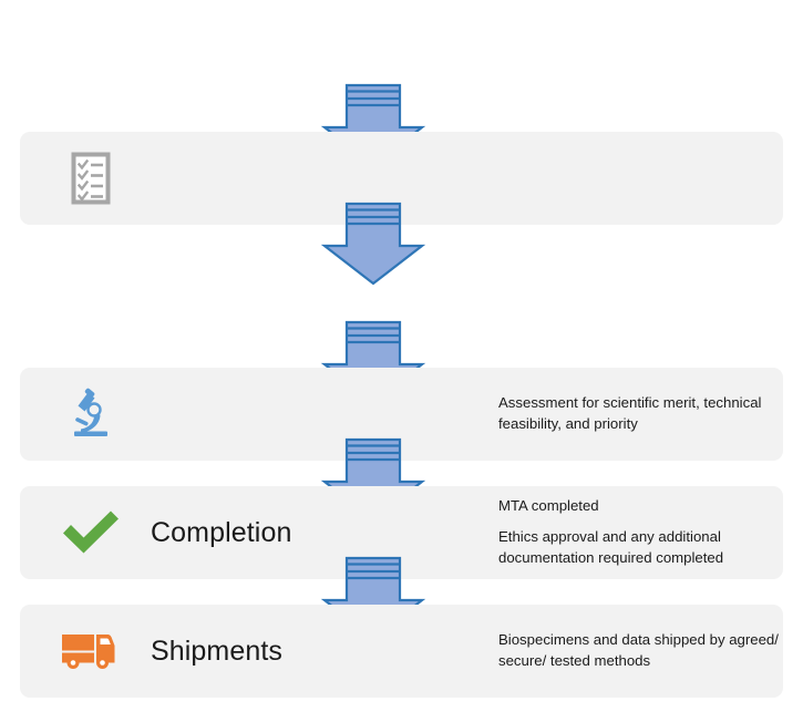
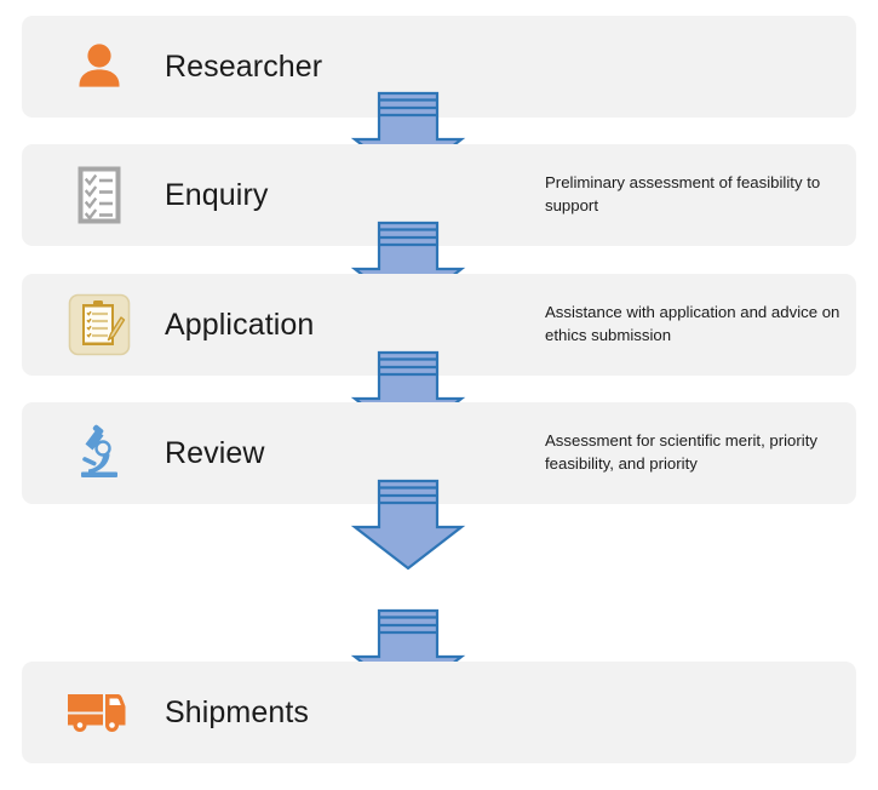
+ Researcher
+ Enquiry
+ Preliminary assessment of feasibility to support
+ Application
+ Assistance with application and advice on ethics submission
+ Review
- Assessment for scientific merit, technical feasibility, and priority
+ Assessment for scientific merit, priority feasibility, and priority
- Completion
- MTA completed
- Ethics approval and any additional documentation required completed
  Shipments
- Biospecimens and data shipped by agreed/ secure/ tested methods
